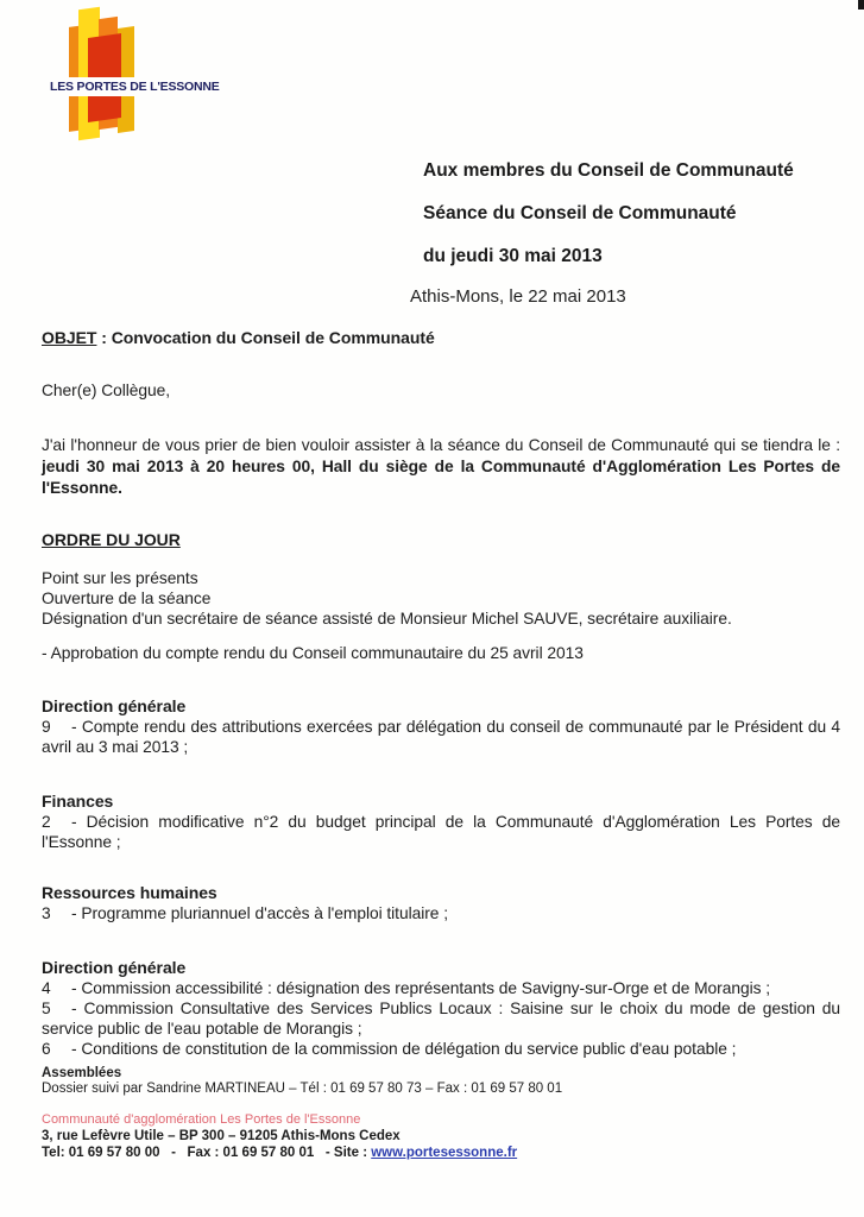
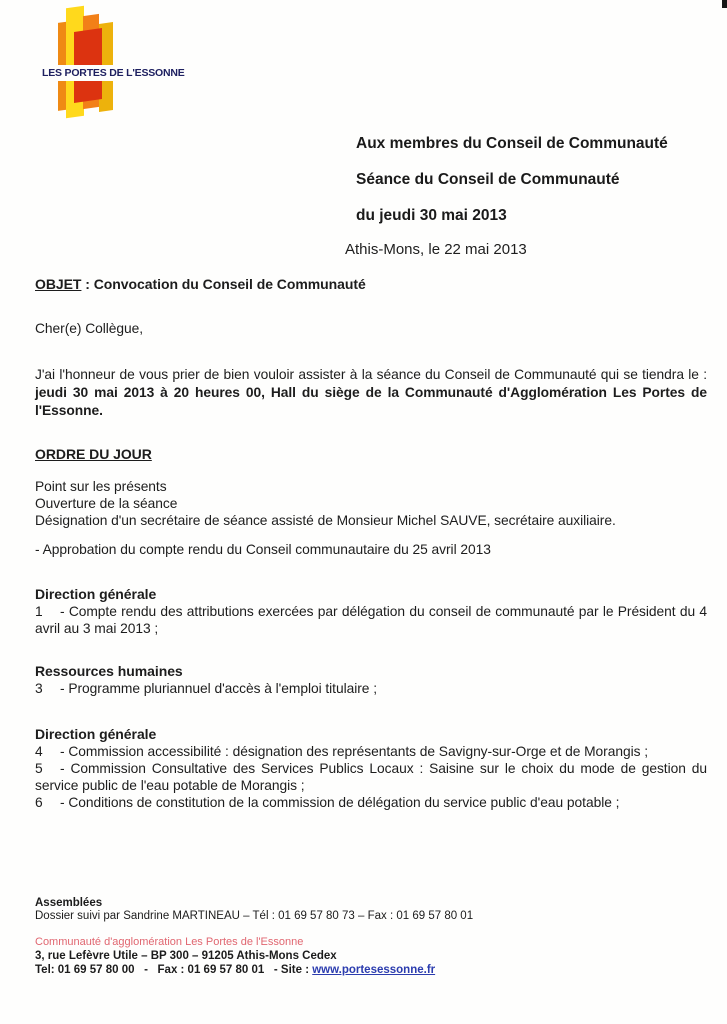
  LES PORTES DE L'ESSONNE
  Aux membres du Conseil de Communauté
  Séance du Conseil de Communauté
  du jeudi 30 mai 2013
  Athis-Mons, le 22 mai 2013
  OBJET : Convocation du Conseil de Communauté
  Cher(e) Collègue,
  J'ai l'honneur de vous prier de bien vouloir assister à la séance du Conseil de Communauté qui se tiendra le : jeudi 30 mai 2013 à 20 heures 00, Hall du siège de la Communauté d'Agglomération Les Portes de l'Essonne.
  ORDRE DU JOUR
  Point sur les présents
  Ouverture de la séance
  Désignation d'un secrétaire de séance assisté de Monsieur Michel SAUVE, secrétaire auxiliaire.
  - Approbation du compte rendu du Conseil communautaire du 25 avril 2013
  Direction générale
- 9 - Compte rendu des attributions exercées par délégation du conseil de communauté par le Président du 4 avril au 3 mai 2013 ;
+ 1 - Compte rendu des attributions exercées par délégation du conseil de communauté par le Président du 4 avril au 3 mai 2013 ;
- Finances
- 2 - Décision modificative n°2 du budget principal de la Communauté d'Agglomération Les Portes de l'Essonne ;
  Ressources humaines
  3 - Programme pluriannuel d'accès à l'emploi titulaire ;
  Direction générale
  4 - Commission accessibilité : désignation des représentants de Savigny-sur-Orge et de Morangis ;
  5 - Commission Consultative des Services Publics Locaux : Saisine sur le choix du mode de gestion du service public de l'eau potable de Morangis ;
  6 - Conditions de constitution de la commission de délégation du service public d'eau potable ;
  Assemblées
  Dossier suivi par Sandrine MARTINEAU – Tél : 01 69 57 80 73 – Fax : 01 69 57 80 01
  Communauté d'agglomération Les Portes de l'Essonne
  3, rue Lefèvre Utile – BP 300 – 91205 Athis-Mons Cedex
  Tel: 01 69 57 80 00 - Fax : 01 69 57 80 01 - Site : www.portesessonne.fr
